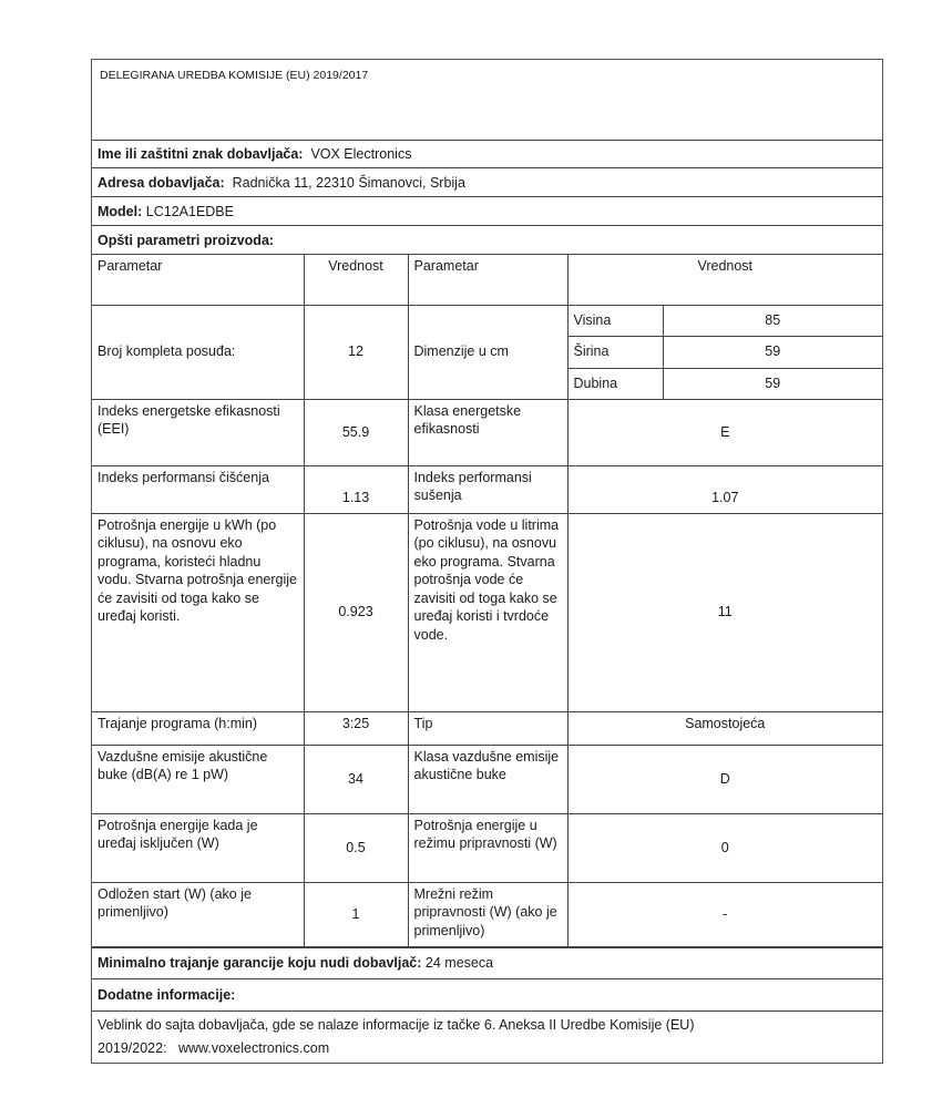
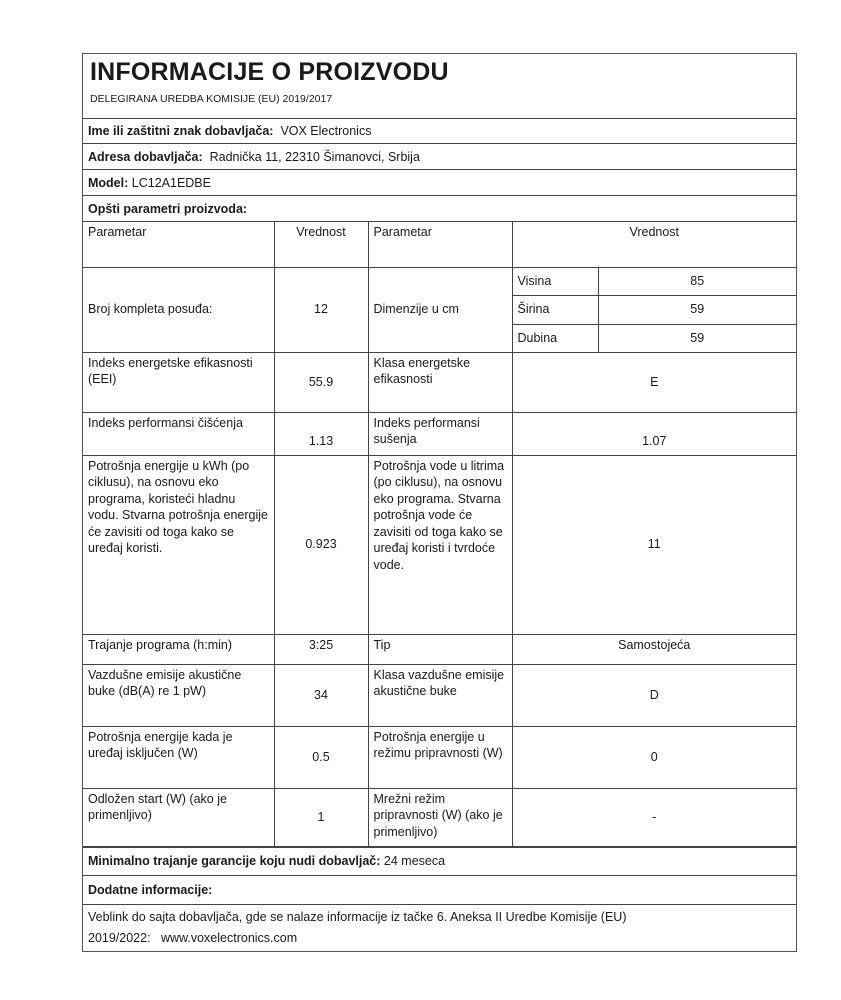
+ INFORMACIJE O PROIZVODU
  DELEGIRANA UREDBA KOMISIJE (EU) 2019/2017
  Ime ili zaštitni znak dobavljača:
  VOX Electronics
  Adresa dobavljača:
  Radnička 11, 22310 Šimanovci, Srbija
  Model:
  LC12A1EDBE
  Opšti parametri proizvoda:
  Parametar	Vrednost	Parametar	Vrednost
  Broj kompleta posuđa:	12	Dimenzije u cm	Visina	85
  Širina	59
  Dubina	59
  Indeks energetske efikasnosti (EEI)	55.9	Klasa energetske efikasnosti	E
  Indeks performansi čišćenja	1.13	Indeks performansi sušenja	1.07
  Potrošnja energije u kWh (po ciklusu), na osnovu eko programa, koristeći hladnu vodu. Stvarna potrošnja energije će zavisiti od toga kako se uređaj koristi.	0.923	Potrošnja vode u litrima (po ciklusu), na osnovu eko programa. Stvarna potrošnja vode će zavisiti od toga kako se uređaj koristi i tvrdoće vode.	11
  Trajanje programa (h:min)	3:25	Tip	Samostojeća
  Vazdušne emisije akustične buke (dB(A) re 1 pW)	34	Klasa vazdušne emisije akustične buke	D
  Potrošnja energije kada je uređaj isključen (W)	0.5	Potrošnja energije u režimu pripravnosti (W)	0
  Odložen start (W) (ako je primenljivo)	1	Mrežni režim pripravnosti (W) (ako je primenljivo)	-
  Minimalno trajanje garancije koju nudi dobavljač:
  24 meseca
  Dodatne informacije:
  Veblink do sajta dobavljača, gde se nalaze informacije iz tačke 6. Aneksa II Uredbe Komisije (EU) 2019/2022: www.voxelectronics.com
